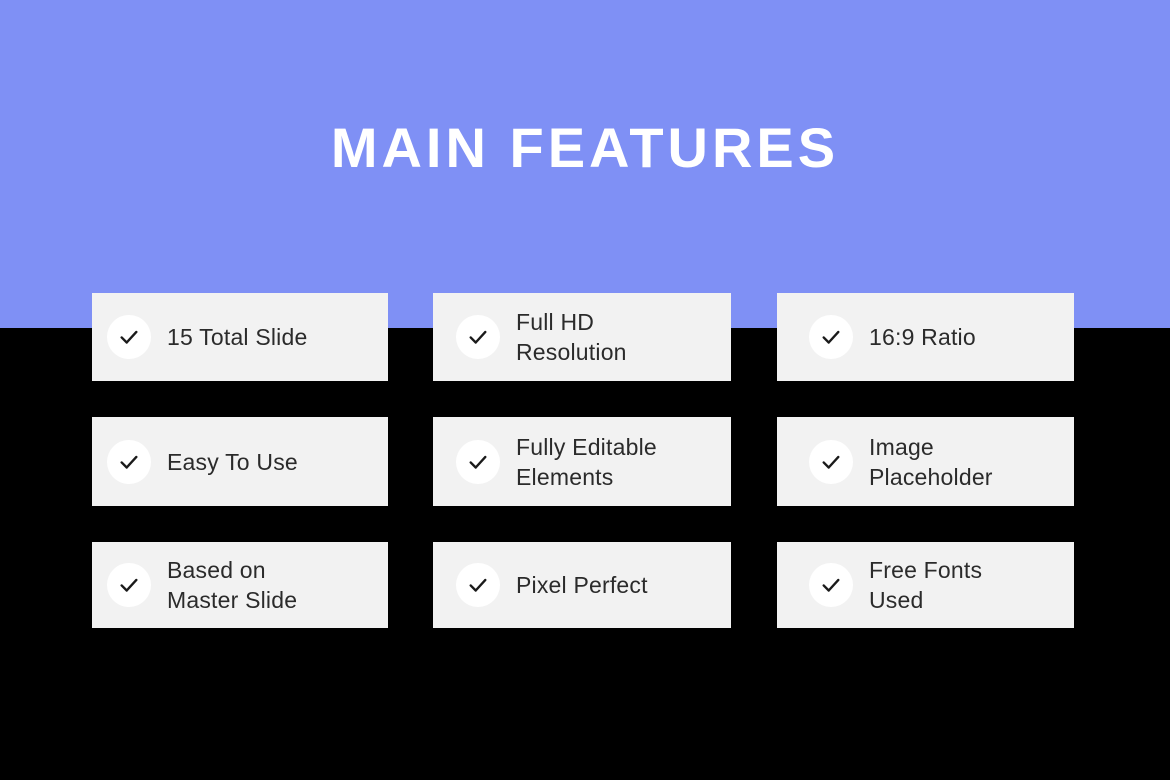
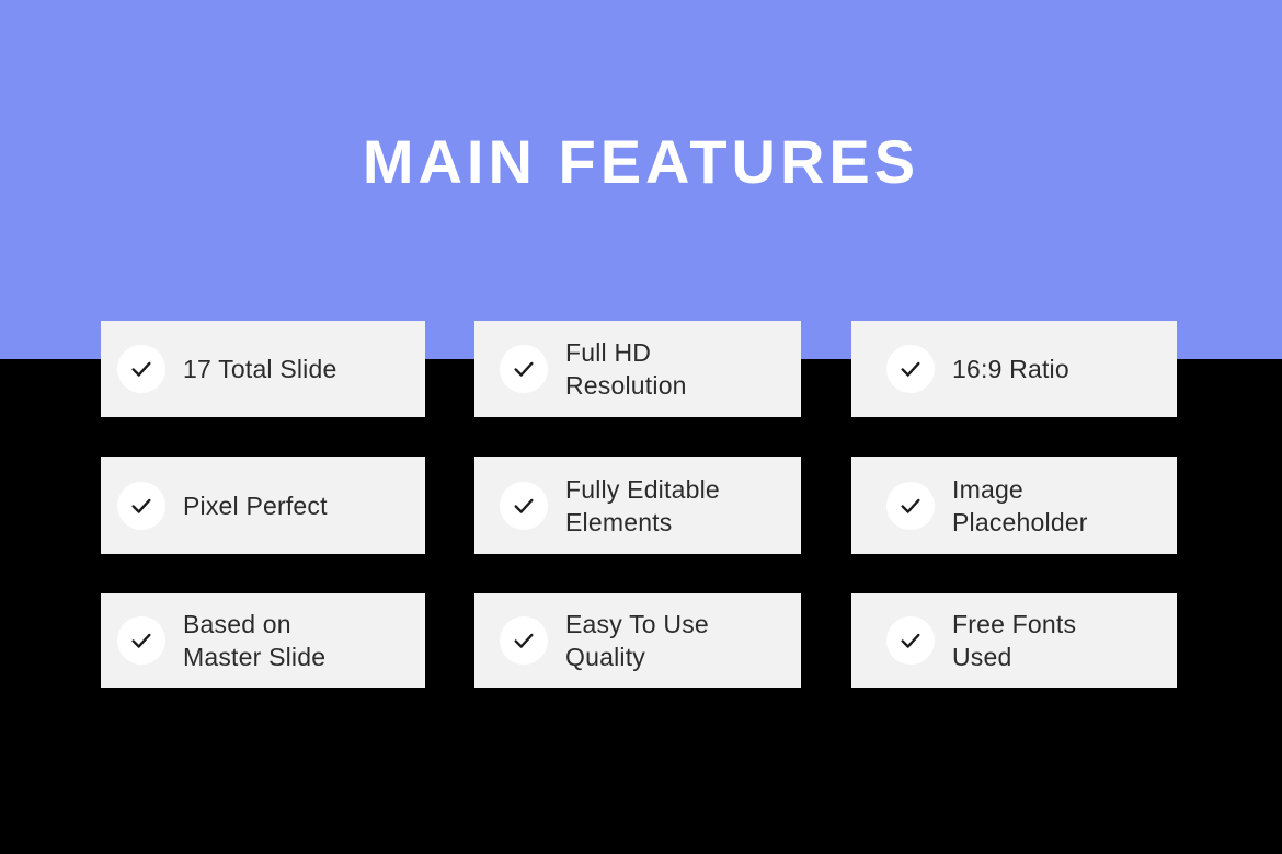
  MAIN FEATURES
- 15 Total Slide
+ 17 Total Slide
  Full HD
  Resolution
  16:9 Ratio
- Easy To Use
+ Pixel Perfect
  Fully Editable
  Elements
  Image
  Placeholder
  Based on
  Master Slide
- Pixel Perfect
+ Easy To Use
+ Quality
  Free Fonts
  Used
